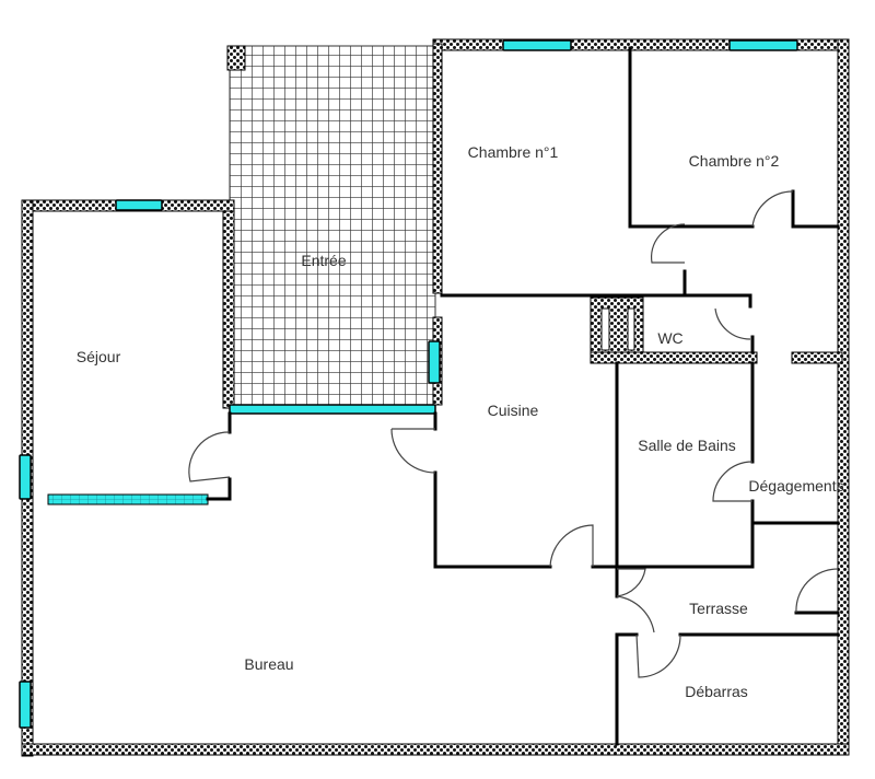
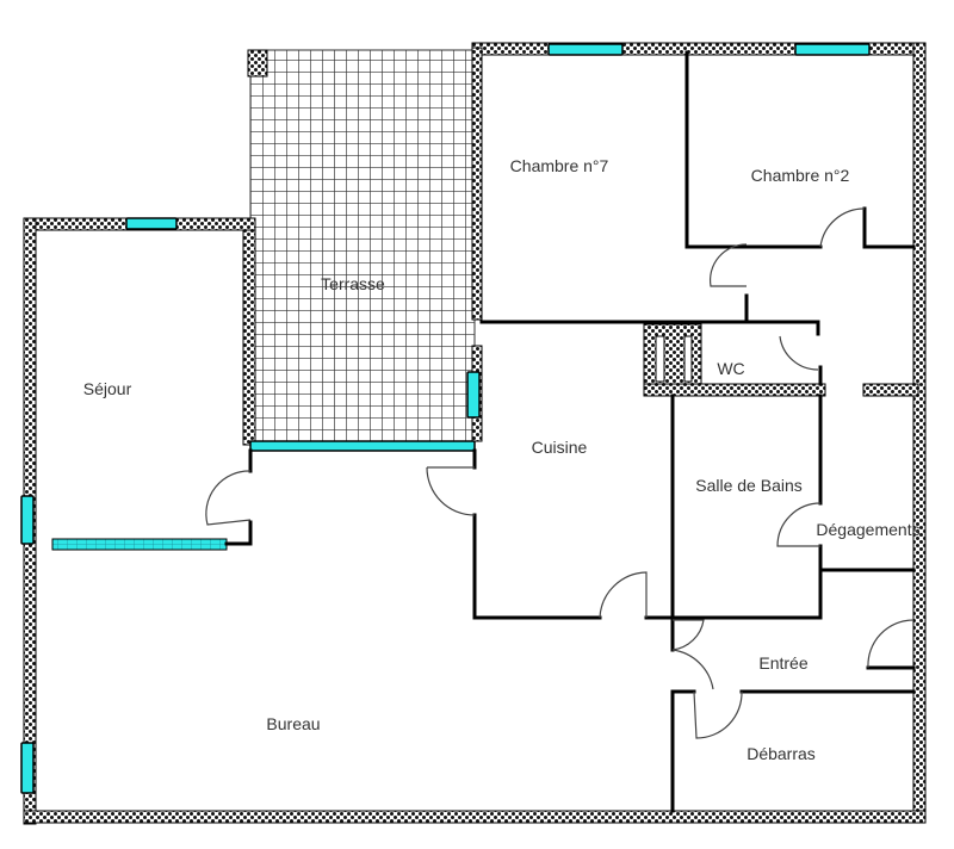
- Entrée
+ Terrasse
- Chambre n°1
+ Chambre n°7
  Chambre n°2
  Séjour
  Cuisine
  WC
  Salle de Bains
  Dégagements
- Terrasse
+ Entrée
  Débarras
  Bureau
